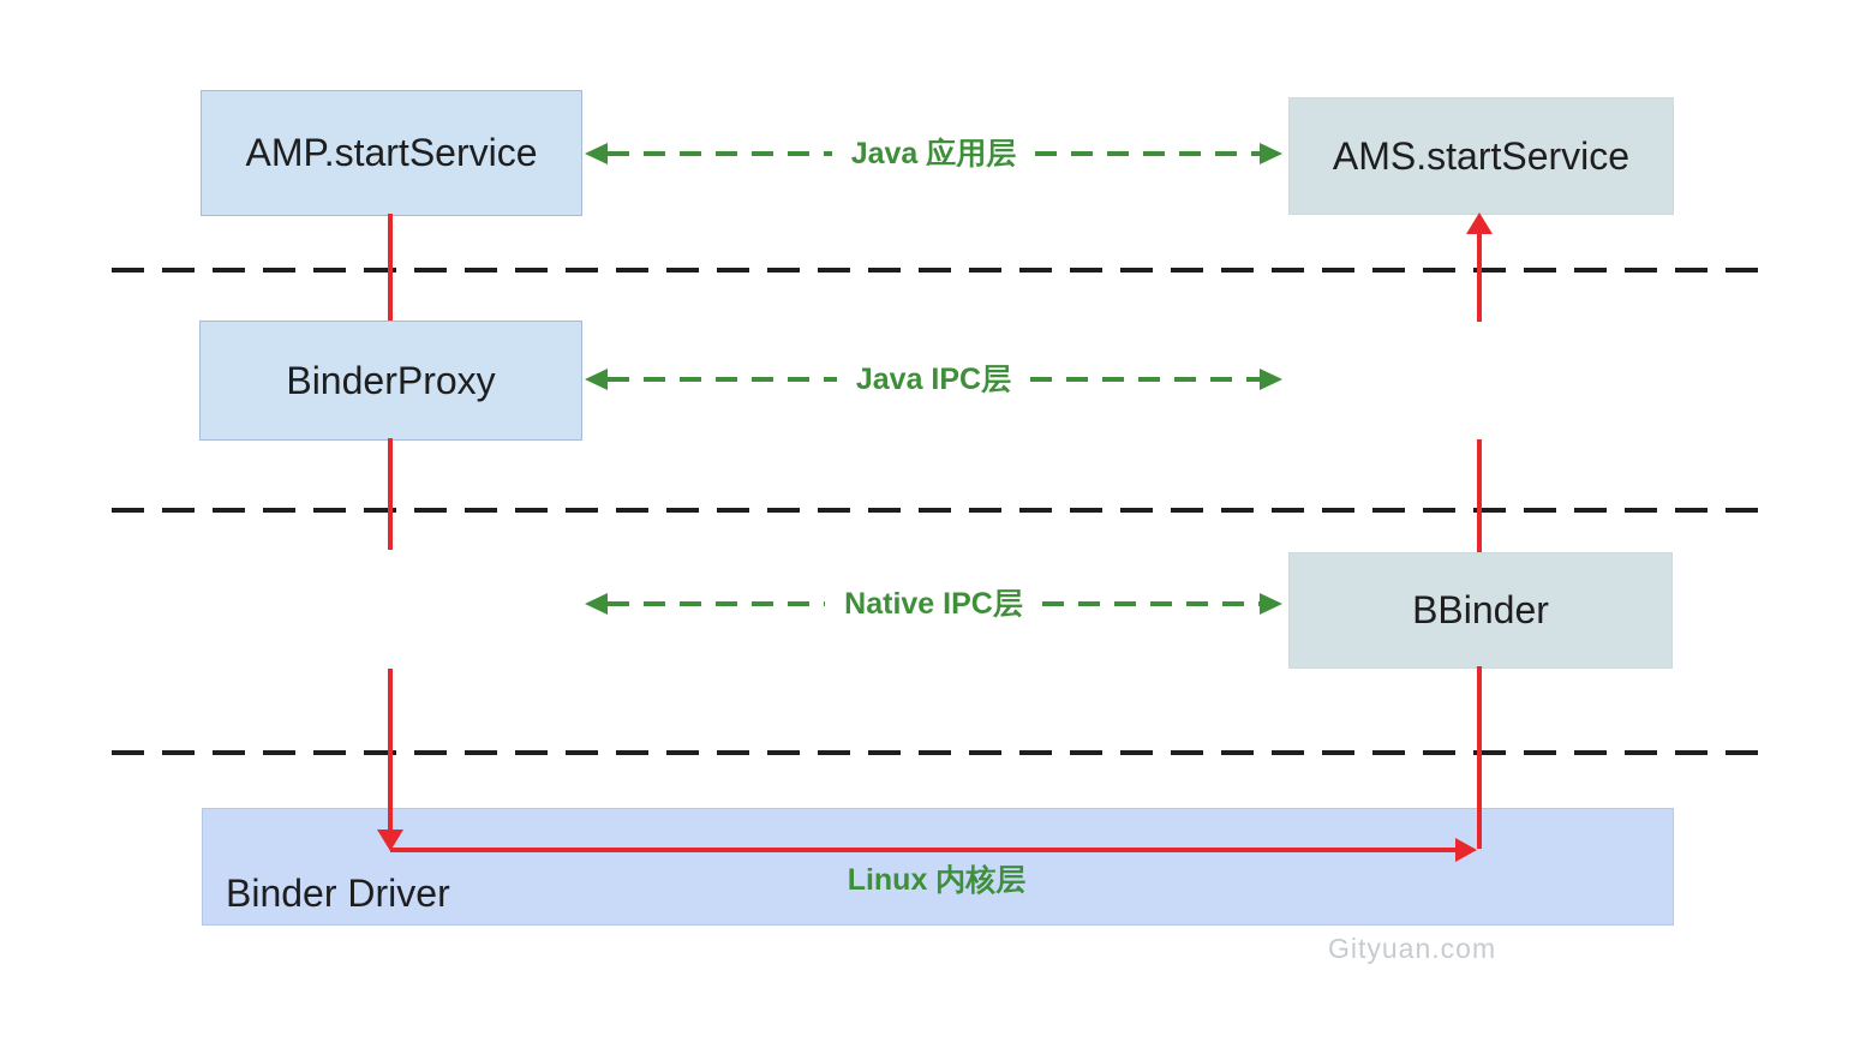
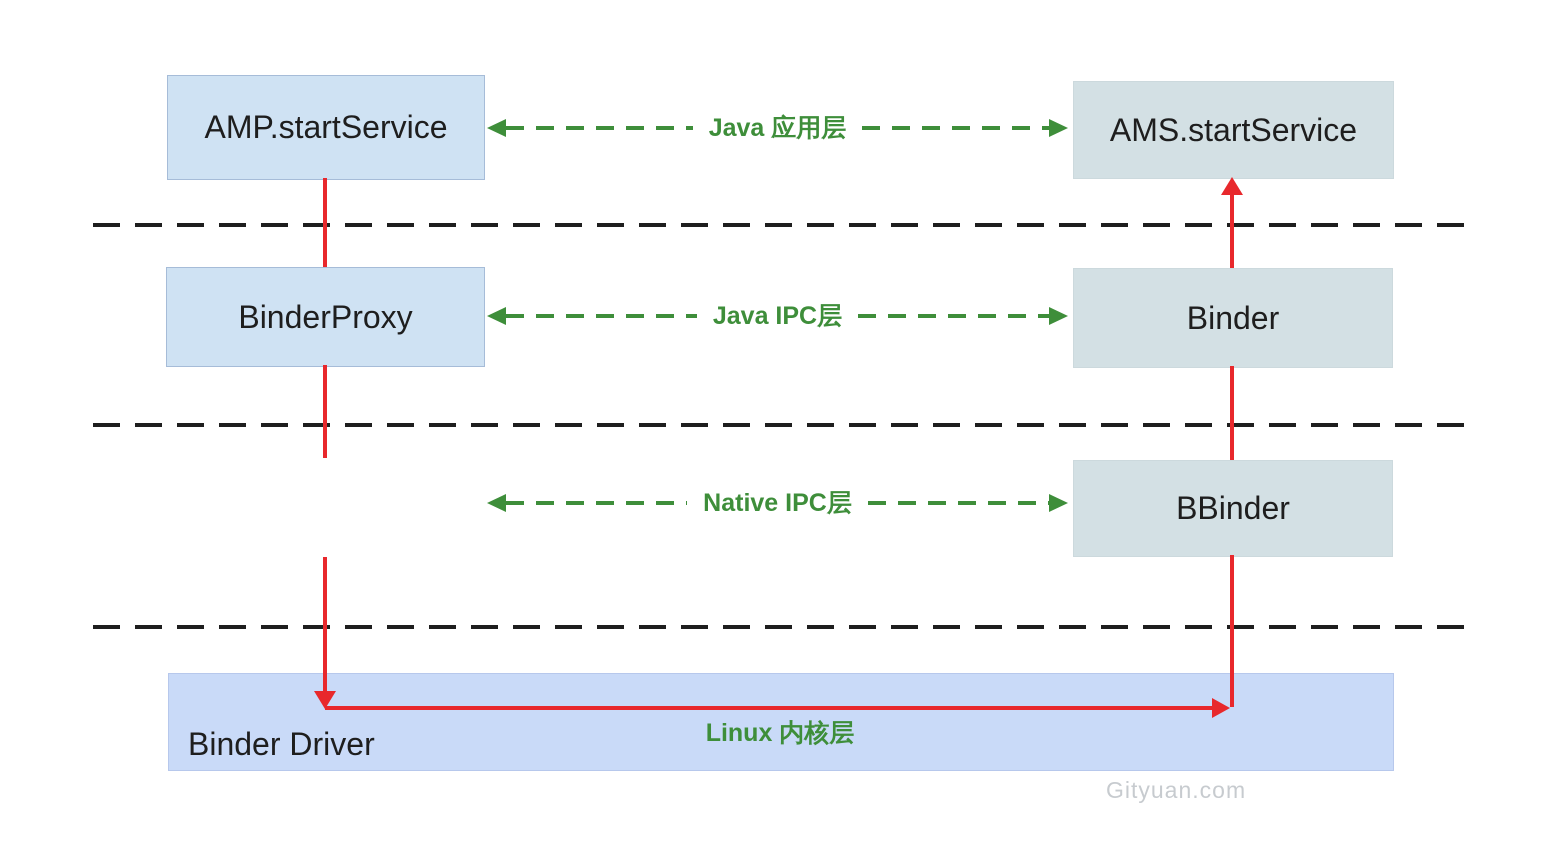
  Java 应用层
  Java IPC层
  Native IPC层
  AMP.startService
  AMS.startService
  BinderProxy
+ Binder
  BBinder
  Binder Driver
  Linux 内核层
  Gityuan.com
